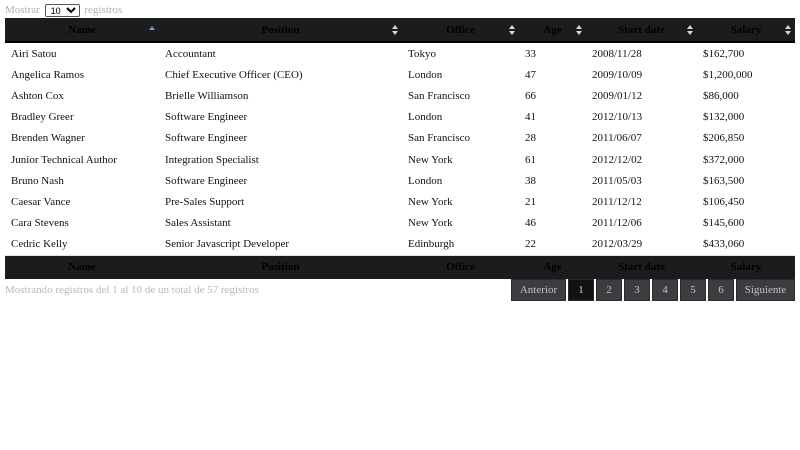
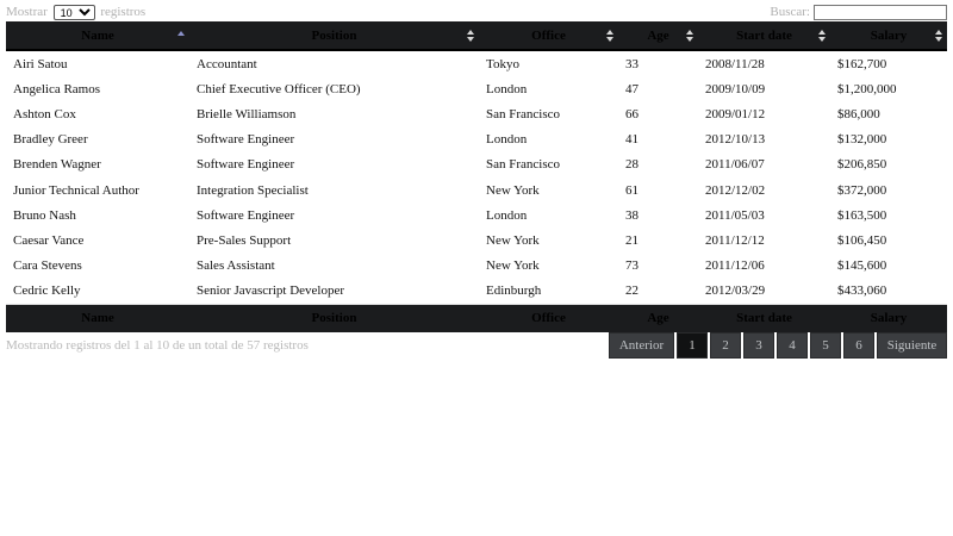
  Mostrar 10 registros
+ Buscar:
  Name	Position	Office	Age	Start date	Salary
  Airi Satou	Accountant	Tokyo	33	2008/11/28	$162,700
  Angelica Ramos	Chief Executive Officer (CEO)	London	47	2009/10/09	$1,200,000
  Ashton Cox	Brielle Williamson	San Francisco	66	2009/01/12	$86,000
  Bradley Greer	Software Engineer	London	41	2012/10/13	$132,000
  Brenden Wagner	Software Engineer	San Francisco	28	2011/06/07	$206,850
  Junior Technical Author	Integration Specialist	New York	61	2012/12/02	$372,000
  Bruno Nash	Software Engineer	London	38	2011/05/03	$163,500
  Caesar Vance	Pre-Sales Support	New York	21	2011/12/12	$106,450
- Cara Stevens	Sales Assistant	New York	46	2011/12/06	$145,600
+ Cara Stevens	Sales Assistant	New York	73	2011/12/06	$145,600
  Cedric Kelly	Senior Javascript Developer	Edinburgh	22	2012/03/29	$433,060
  Name	Position	Office	Age	Start date	Salary
  Mostrando registros del 1 al 10 de un total de 57 registros
  Anterior
  1
  2
  3
  4
  5
  6
  Siguiente
